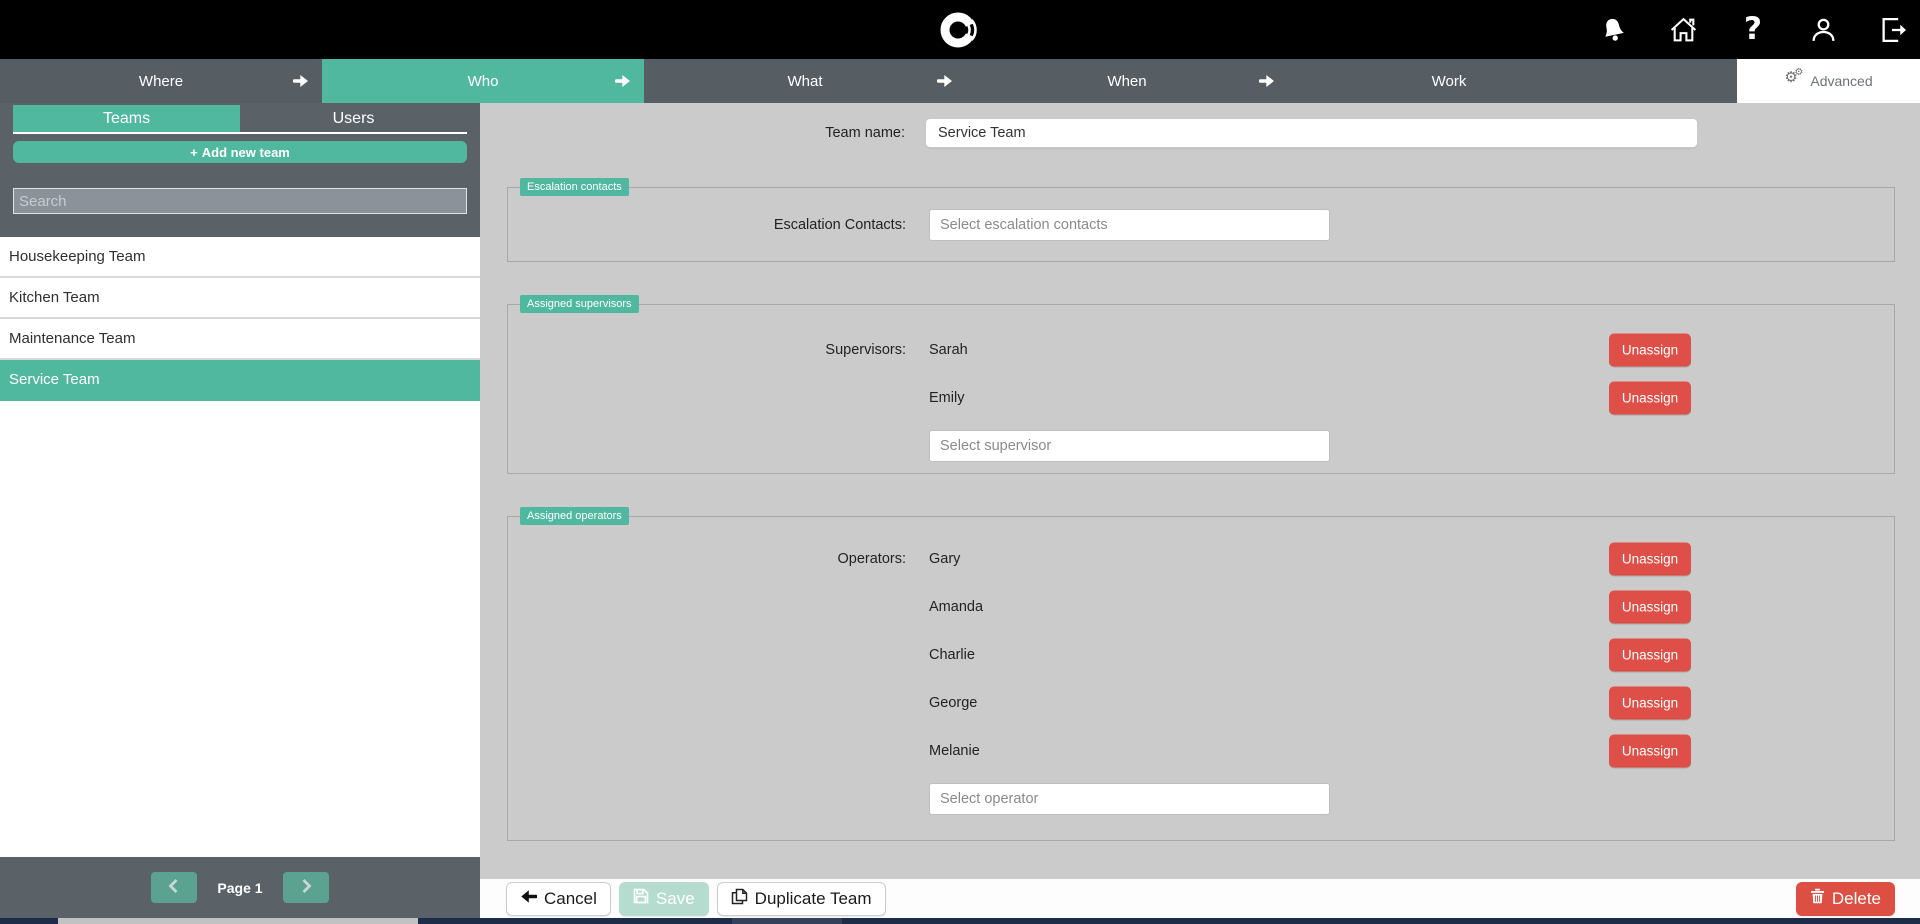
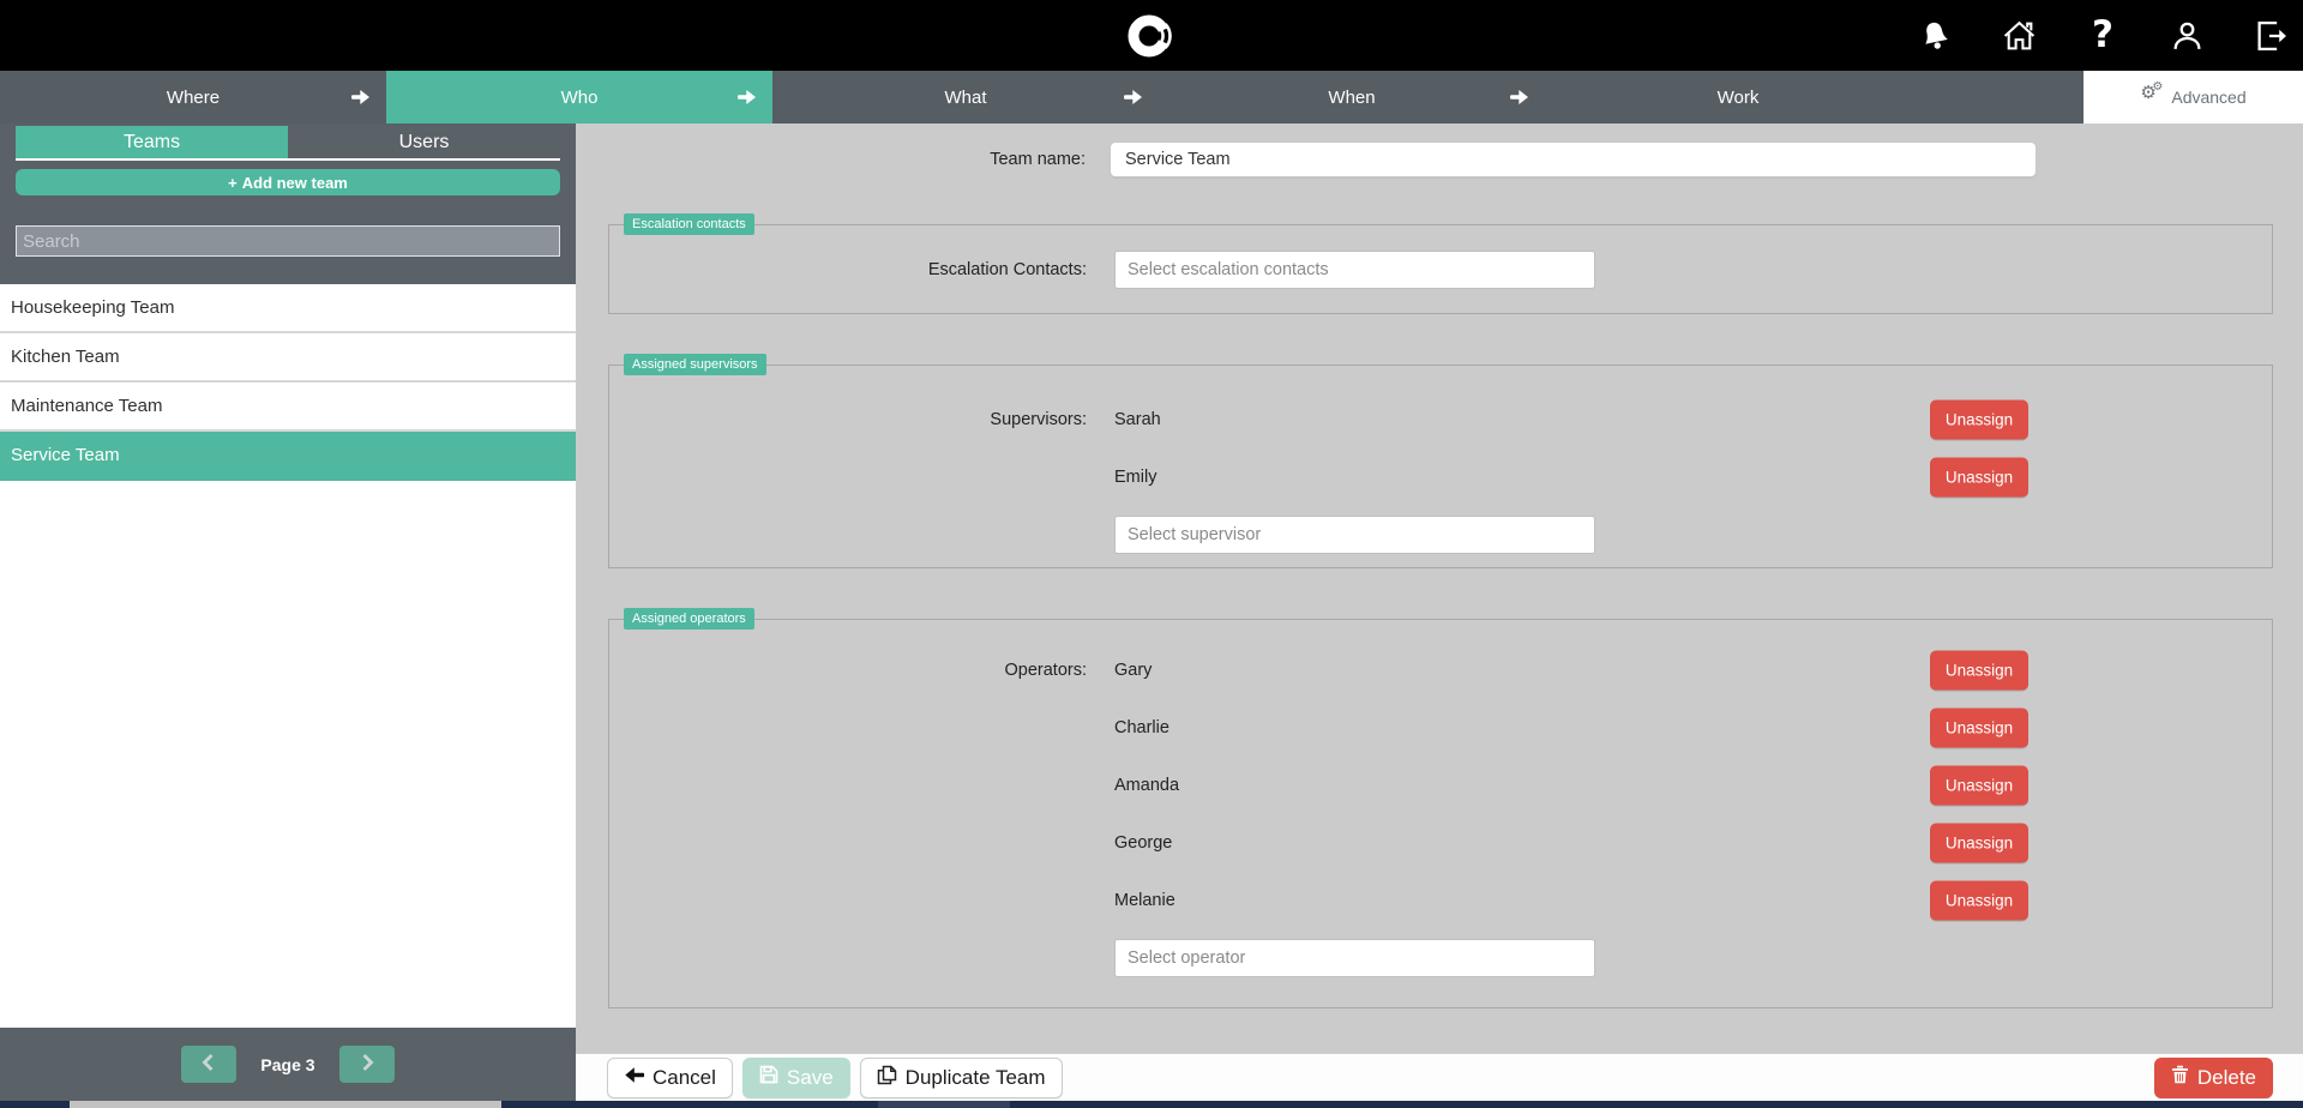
  ?
  Where
  Who
  What
  When
  Work
  ⚙
  ⚙
  Advanced
  Teams
  Users
  +
  Add new team
  Search
  Housekeeping Team
  Kitchen Team
  Maintenance Team
  Service Team
- Page 1
+ Page 3
  Team name:
  Service Team
  Escalation contacts
  Escalation Contacts:
  Select escalation contacts
  Assigned supervisors
  Supervisors:
  Sarah
  Unassign
  Emily
  Unassign
  Select supervisor
  Assigned operators
  Operators:
  Gary
  Unassign
- Amanda
+ Charlie
  Unassign
- Charlie
+ Amanda
  Unassign
  George
  Unassign
  Melanie
  Unassign
  Select operator
  Cancel
  Save
  Duplicate Team
  Delete
